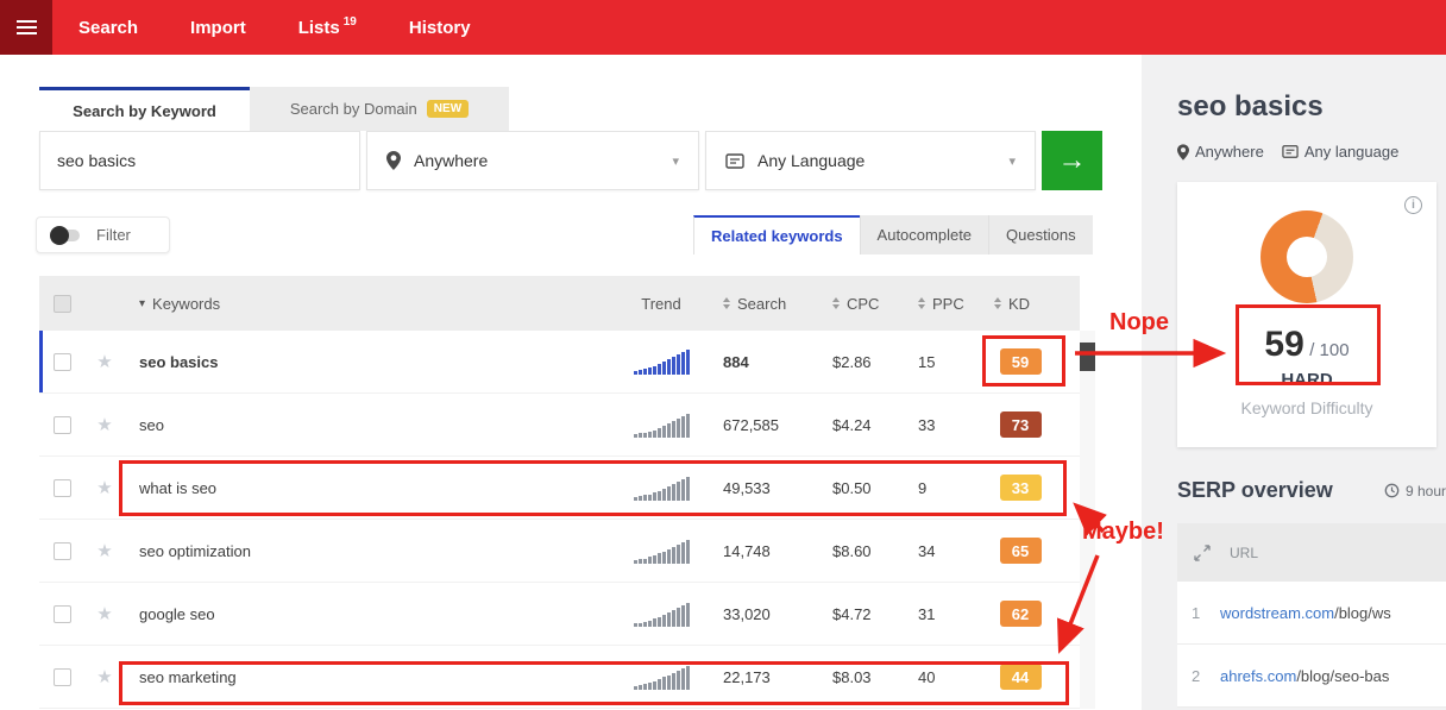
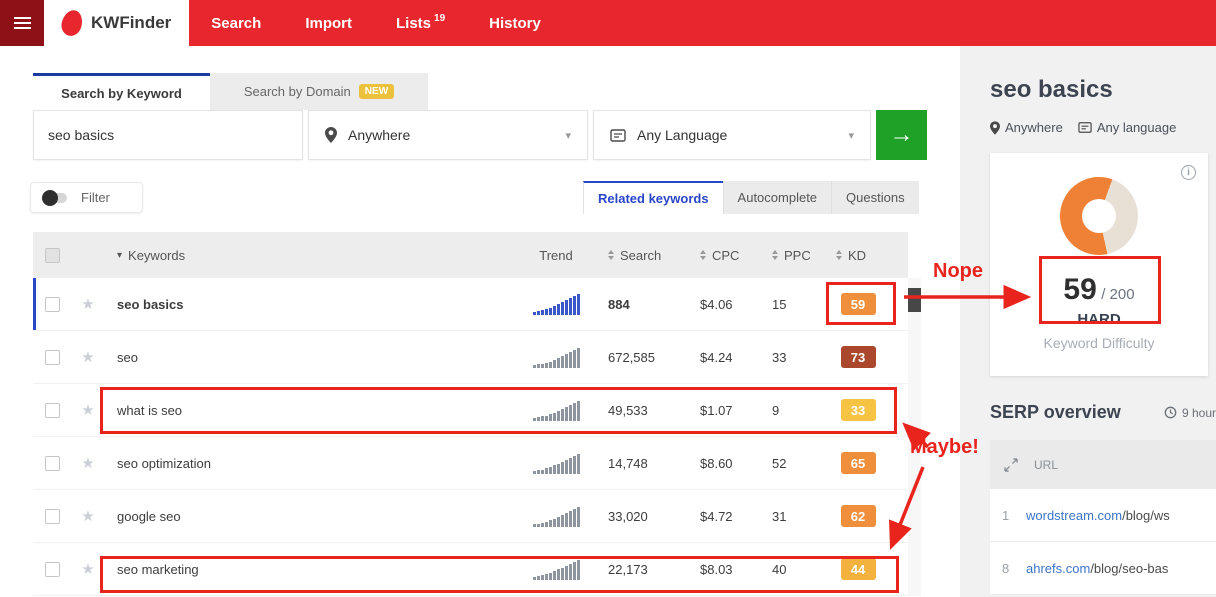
+ KWFinder
  Search
  Import
  Lists
  19
  History
  Search by Keyword
  Search by Domain
  NEW
  seo basics
  Anywhere
  ▾
  Any Language
  ▾
  →
  Filter
  Related keywords
  Autocomplete
  Questions
  ▾
  Keywords
  Trend
  Search
  CPC
  PPC
  KD
  ★
  seo basics
  884
- $2.86
+ $4.06
  15
  59
  ★
  seo
  672,585
  $4.24
  33
  73
  ★
  what is seo
  49,533
- $0.50
+ $1.07
  9
  33
  ★
  seo optimization
  14,748
  $8.60
- 34
+ 52
  65
  ★
  google seo
  33,020
  $4.72
  31
  62
  ★
  seo marketing
  22,173
  $8.03
  40
  44
  seo basics
  Anywhere
  Any language
  i
- 59 / 100
+ 59 / 200
  HARD
  Keyword Difficulty
  SERP overview
  9 hour
  URL
  1
  wordstream.com/blog/ws
- 2
+ 8
  ahrefs.com/blog/seo-bas
  Nope
  Maybe!
